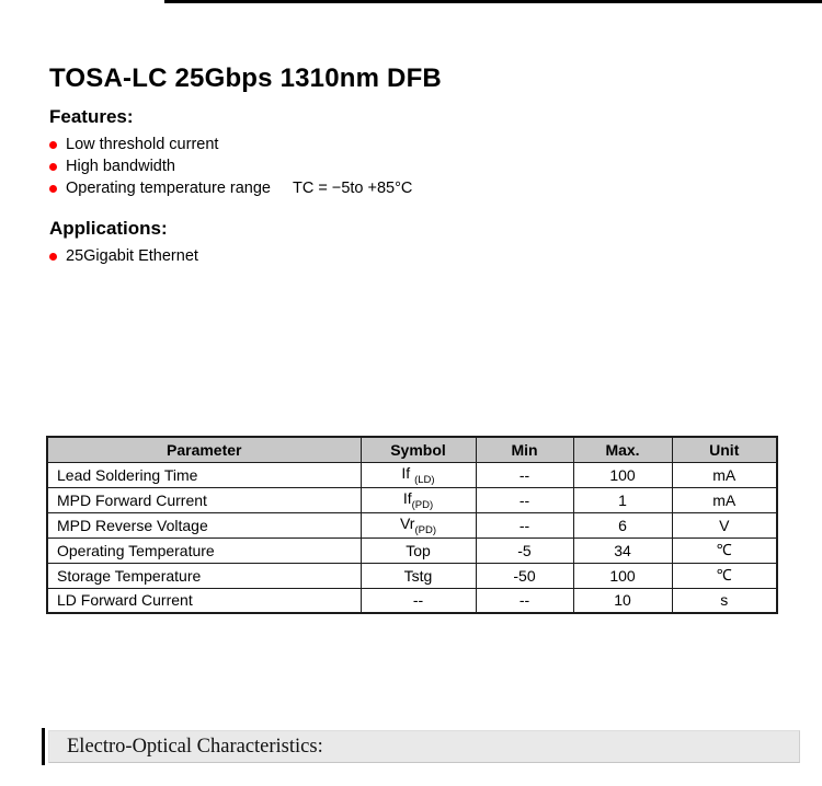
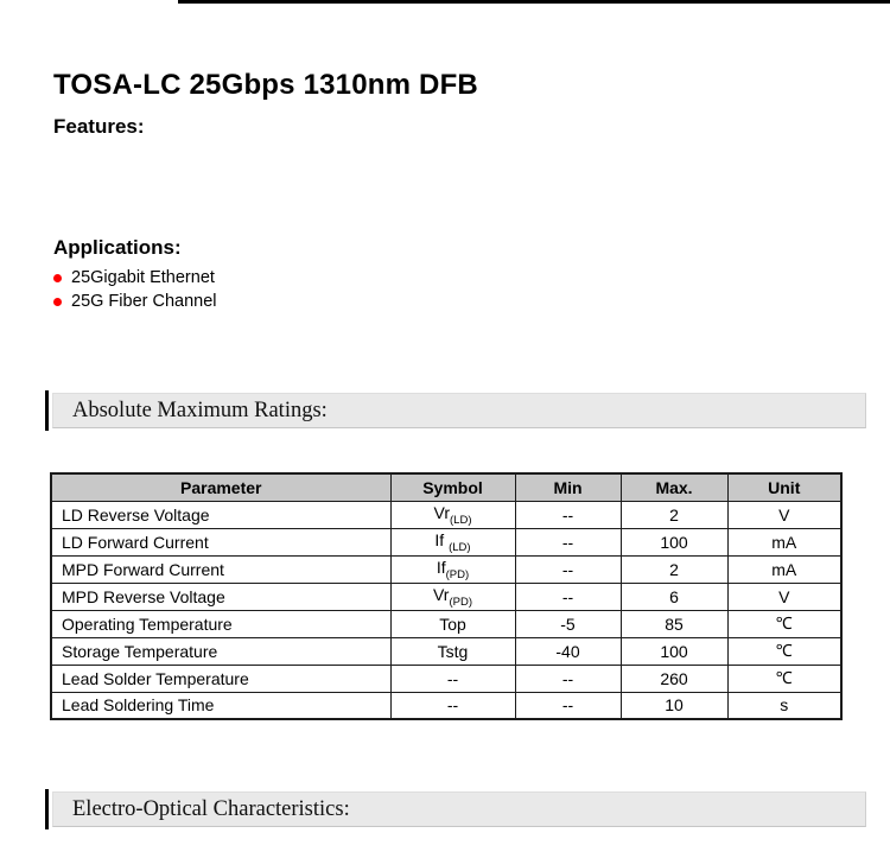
  TOSA-LC 25Gbps 1310nm DFB
  Features:
- Low threshold current
- High bandwidth
- Operating temperature range
- TC = −5to +85°C
  Applications:
  25Gigabit Ethernet
+ 25G Fiber Channel
+ Absolute Maximum Ratings:
  Parameter	Symbol	Min	Max.	Unit
+ LD Reverse Voltage	Vr(LD)	--	2	V
- Lead Soldering Time	If (LD)	--	100	mA
+ LD Forward Current	If (LD)	--	100	mA
- MPD Forward Current	If(PD)	--	1	mA
+ MPD Forward Current	If(PD)	--	2	mA
  MPD Reverse Voltage	Vr(PD)	--	6	V
- Operating Temperature	Top	-5	34	℃
+ Operating Temperature	Top	-5	85	℃
- Storage Temperature	Tstg	-50	100	℃
+ Storage Temperature	Tstg	-40	100	℃
+ Lead Solder Temperature	--	--	260	℃
- LD Forward Current	--	--	10	s
+ Lead Soldering Time	--	--	10	s
  Electro-Optical Characteristics:
